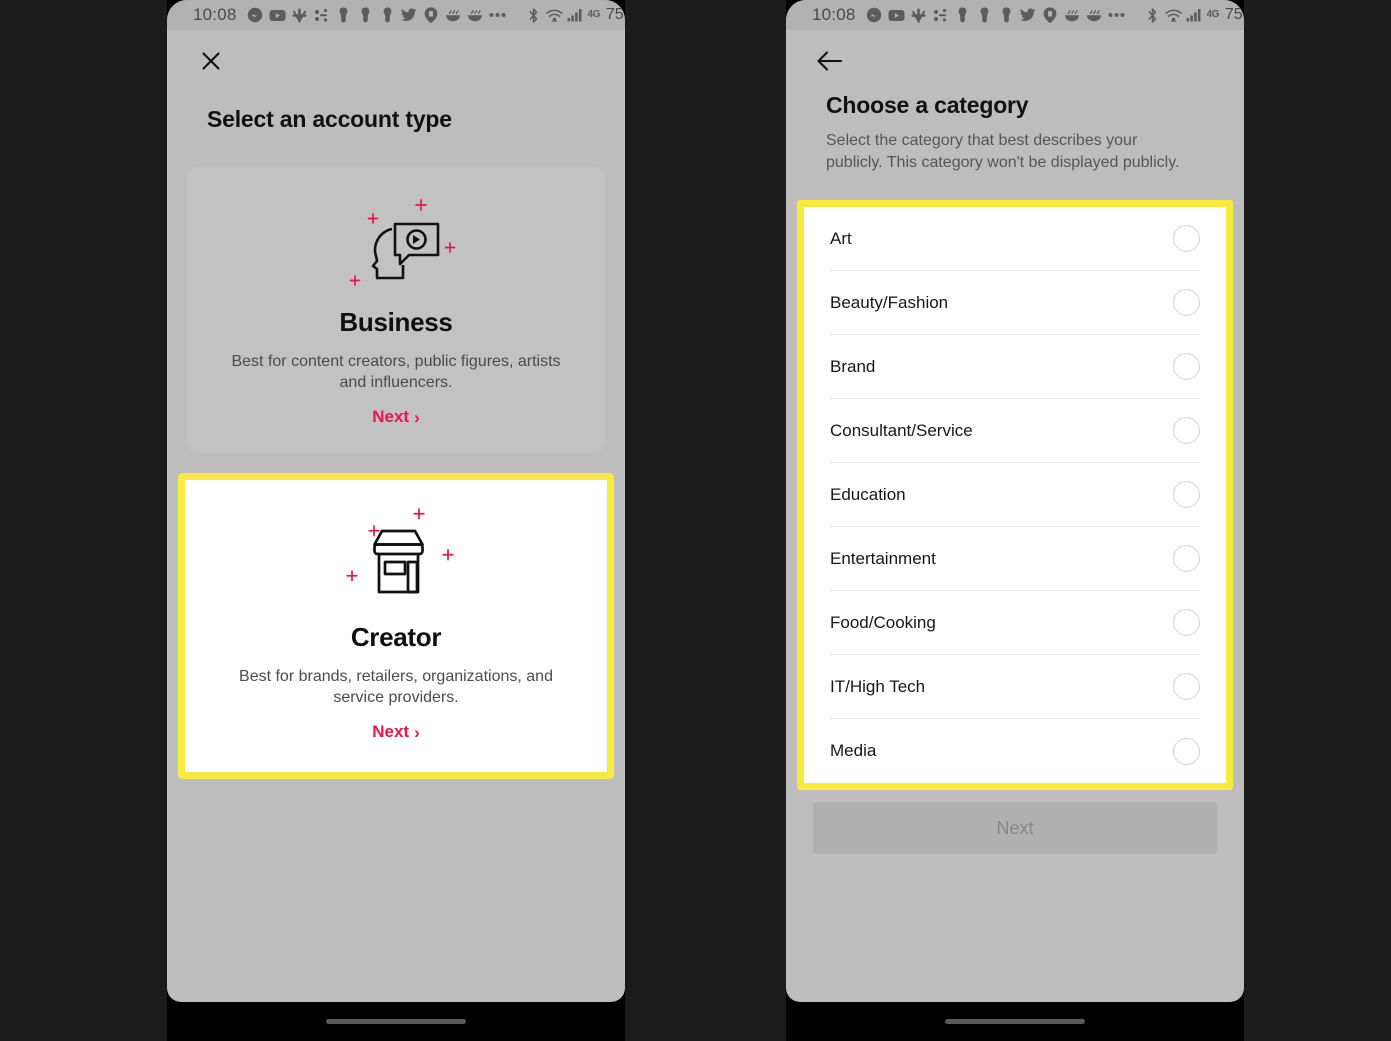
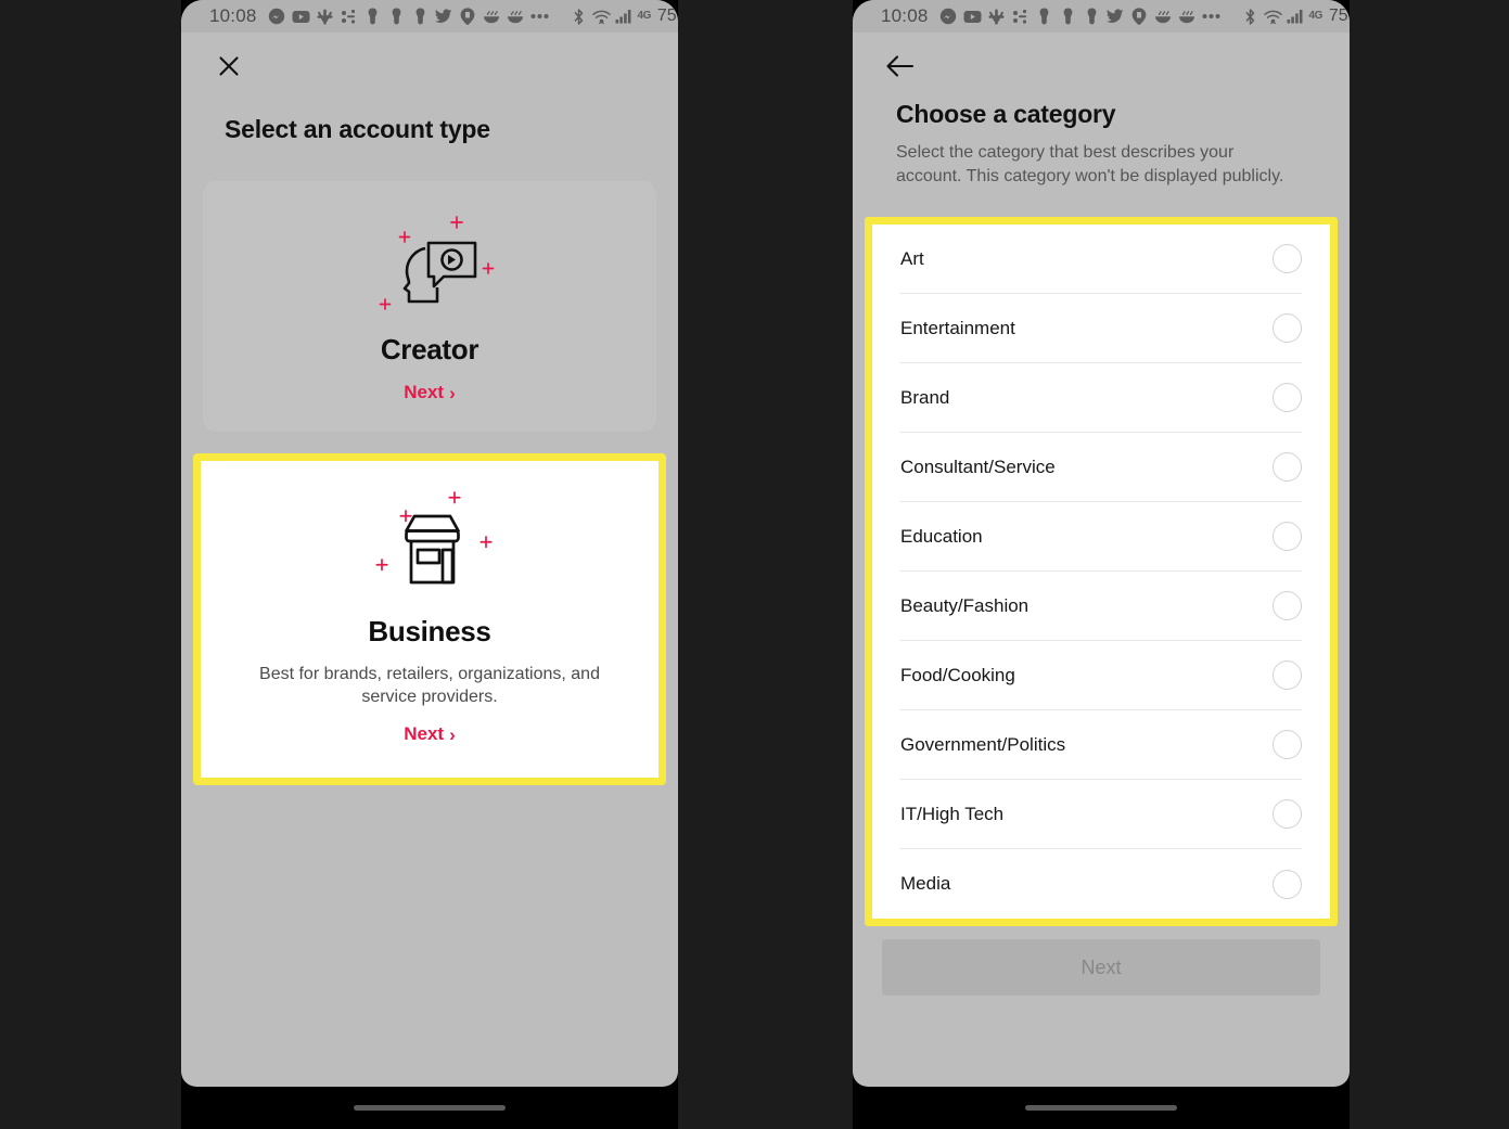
  10:08
  4G
  Select an account type
- Business
+ Creator
- Best for content creators, public figures, artists and influencers.
  Next
  ›
- Creator
+ Business
  Best for brands, retailers, organizations, and service providers.
  Next
  ›
  10:08
  4G
  Choose a category
- Select the category that best describes your publicly. This category won't be displayed publicly.
+ Select the category that best describes your account. This category won't be displayed publicly.
  Art
- Beauty/Fashion
+ Entertainment
  Brand
  Consultant/Service
  Education
- Entertainment
+ Beauty/Fashion
  Food/Cooking
+ Government/Politics
  IT/High Tech
  Media
  Next
